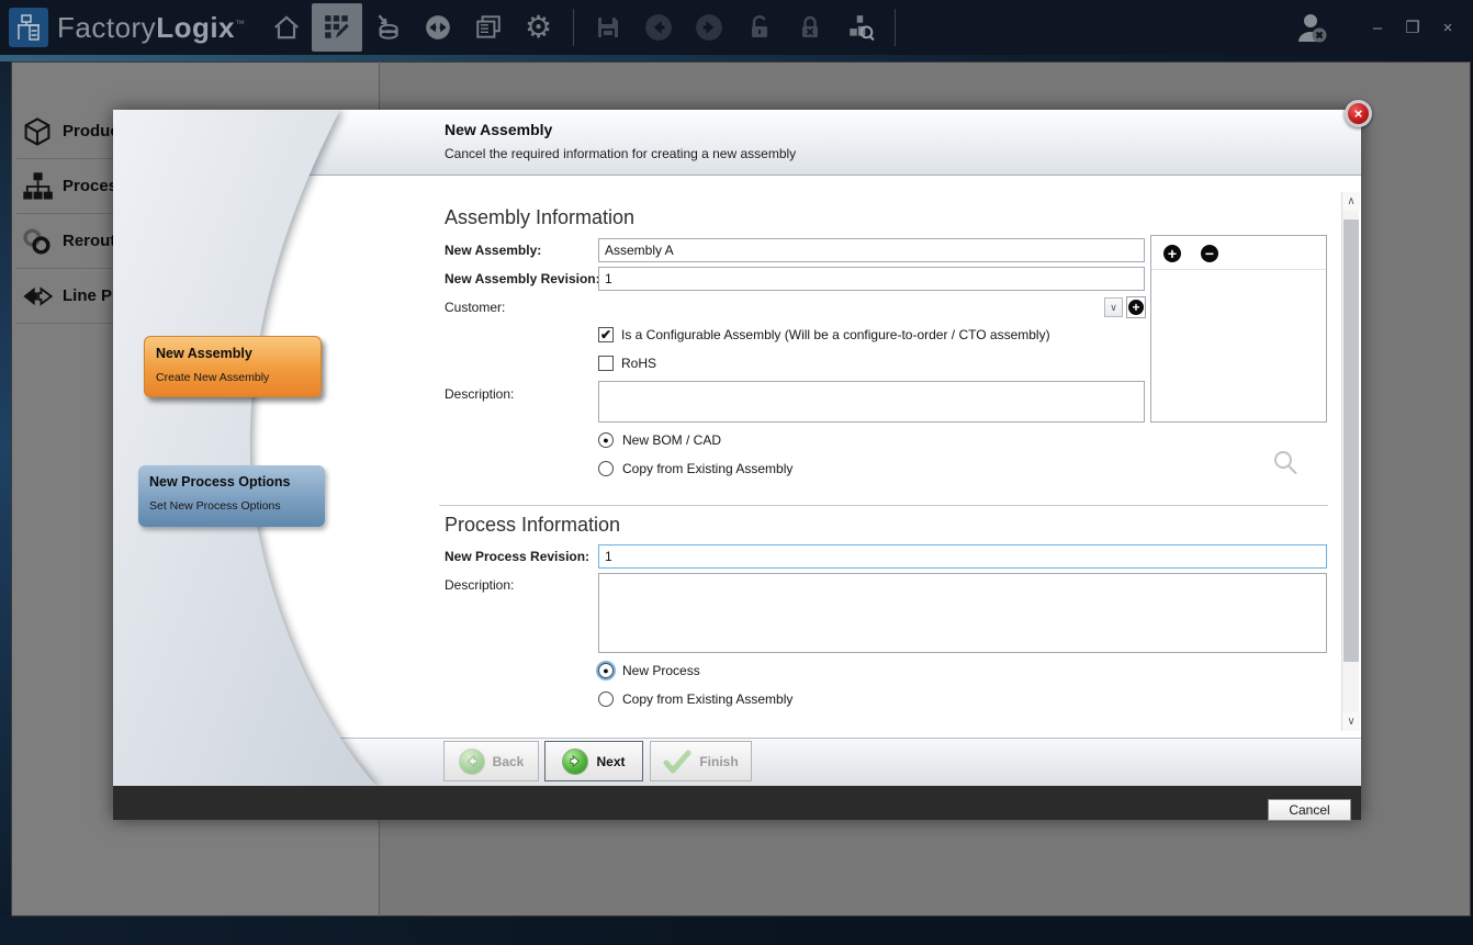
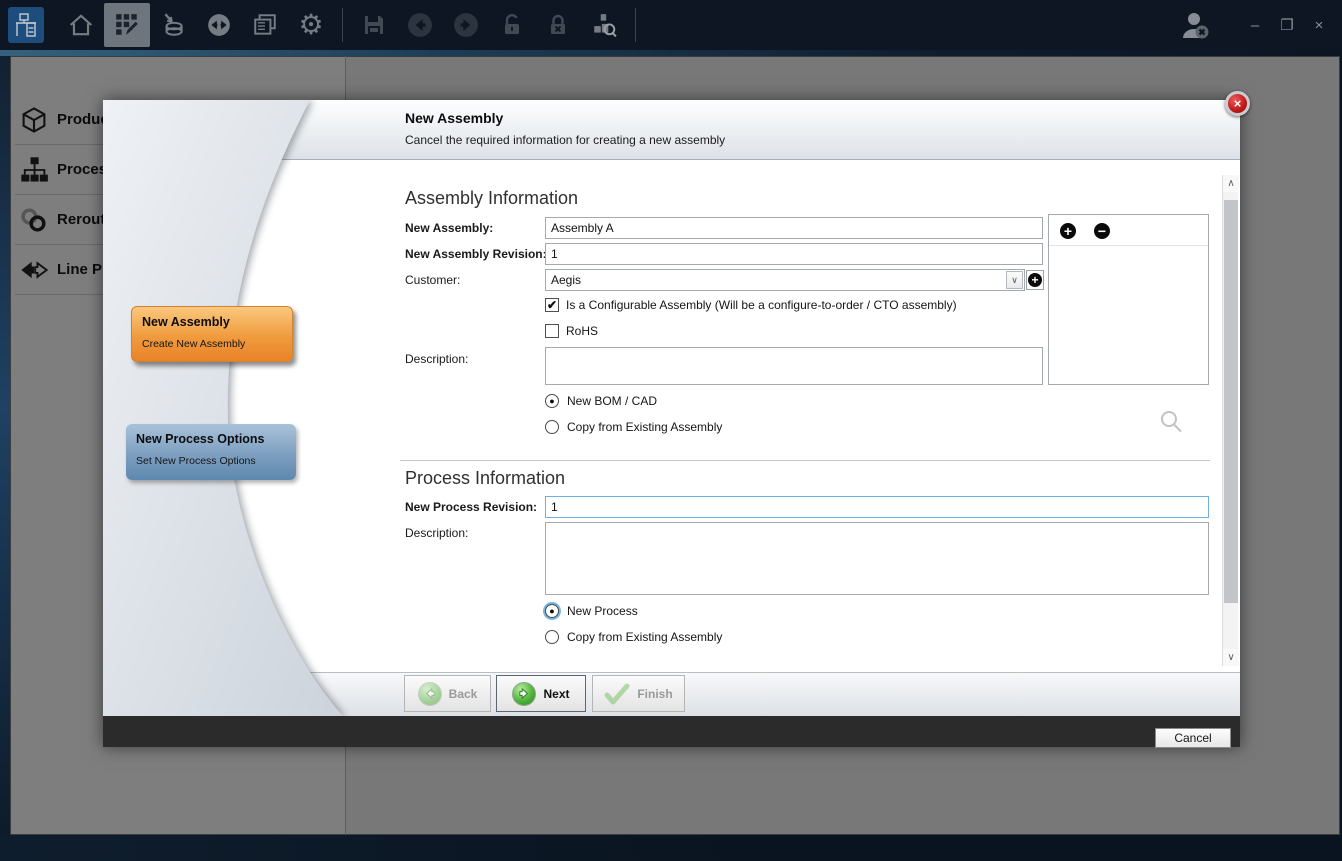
- FactoryLogix™
  ⚙
  –
  ❐
  ×
  Produ
  Proce
  Rerou
  Line P
  New Assembly
  Cancel the required information for creating a new assembly
  New Assembly
  Create New Assembly
  New Process Options
  Set New Process Options
  Assembly Information
  New Assembly:
  Assembly A
  New Assembly Revision
  1
  Customer:
+ Aegis
  ∨
  +
  ✔
  Is a Configurable Assembly (Will be a configure-to-order / CTO assembly)
  RoHS
  Description:
  ●
  New BOM / CAD
  Copy from Existing Assembly
  +
  −
  Process Information
  New Process Revision:
  1
  Description:
  ●
  New Process
  Copy from Existing Assembly
  ∧
  ∨
  Back
  Next
  Finish
  Cancel
  ×
